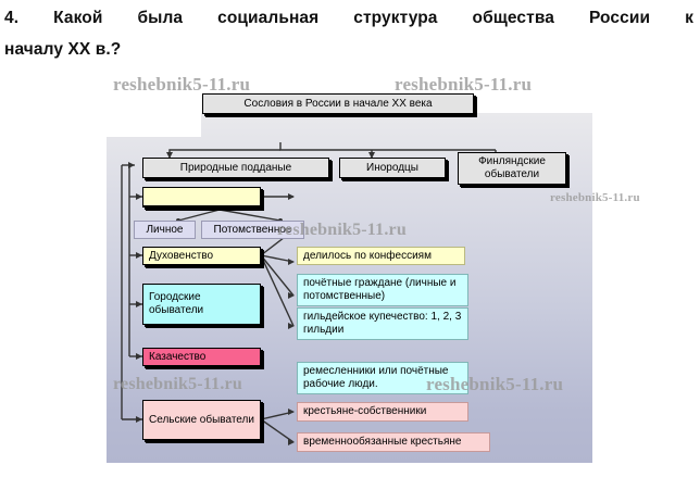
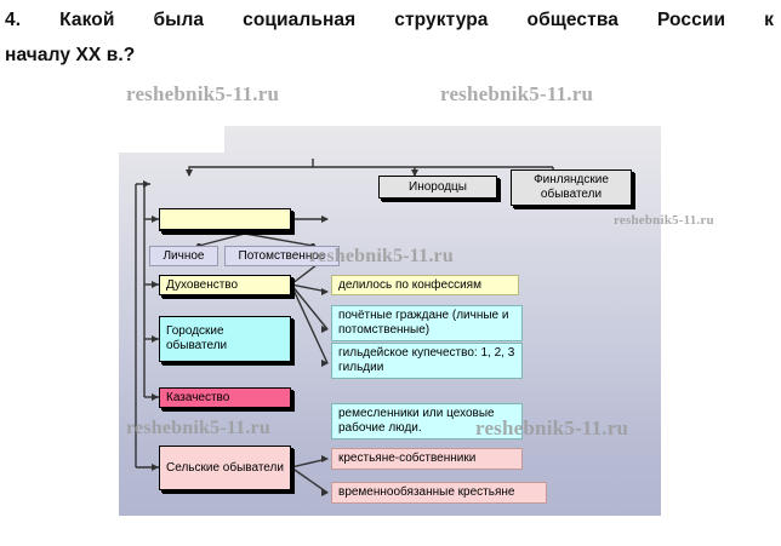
  4.
  Какой
  была
  социальная
  структура
  общества
  России
  к
  началу XX в.?
- Сословия в России в начале XX века
- Природные подданые
  Инородцы
  Финляндские обыватели
  Личное
  Потомственное
  Духовенство
  Городские обыватели
  Казачество
  Сельские обыватели
  делилось по конфессиям
  почётные граждане (личные и потомственные)
  гильдейское купечество: 1, 2, 3 гильдии
- ремесленники или почётные рабочие люди.
+ ремесленники или цеховые рабочие люди.
  крестьяне-собственники
  временнообязанные крестьяне
  reshebnik5-11.ru
  reshebnik5-11.ru
  reshebnik5-11.ru
  reshebnik5-11.ru
  reshebnik5-11.ru
  reshebnik5-11.ru
